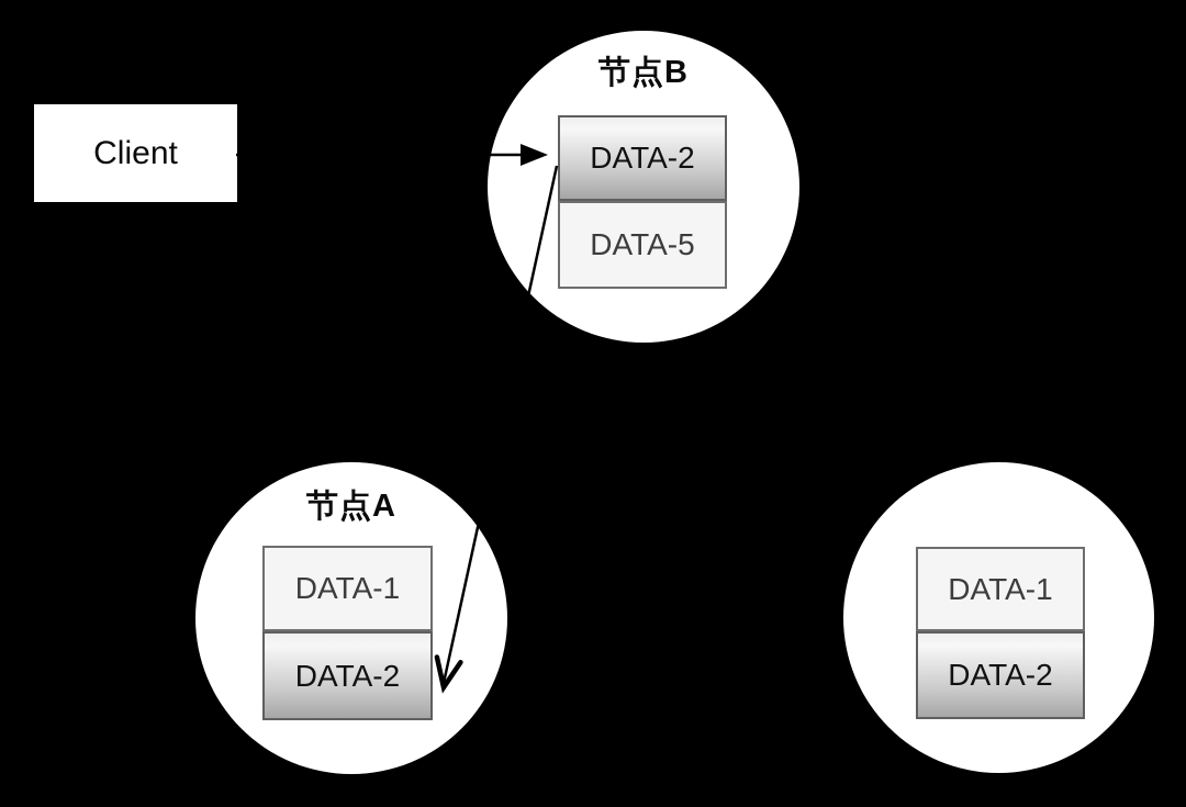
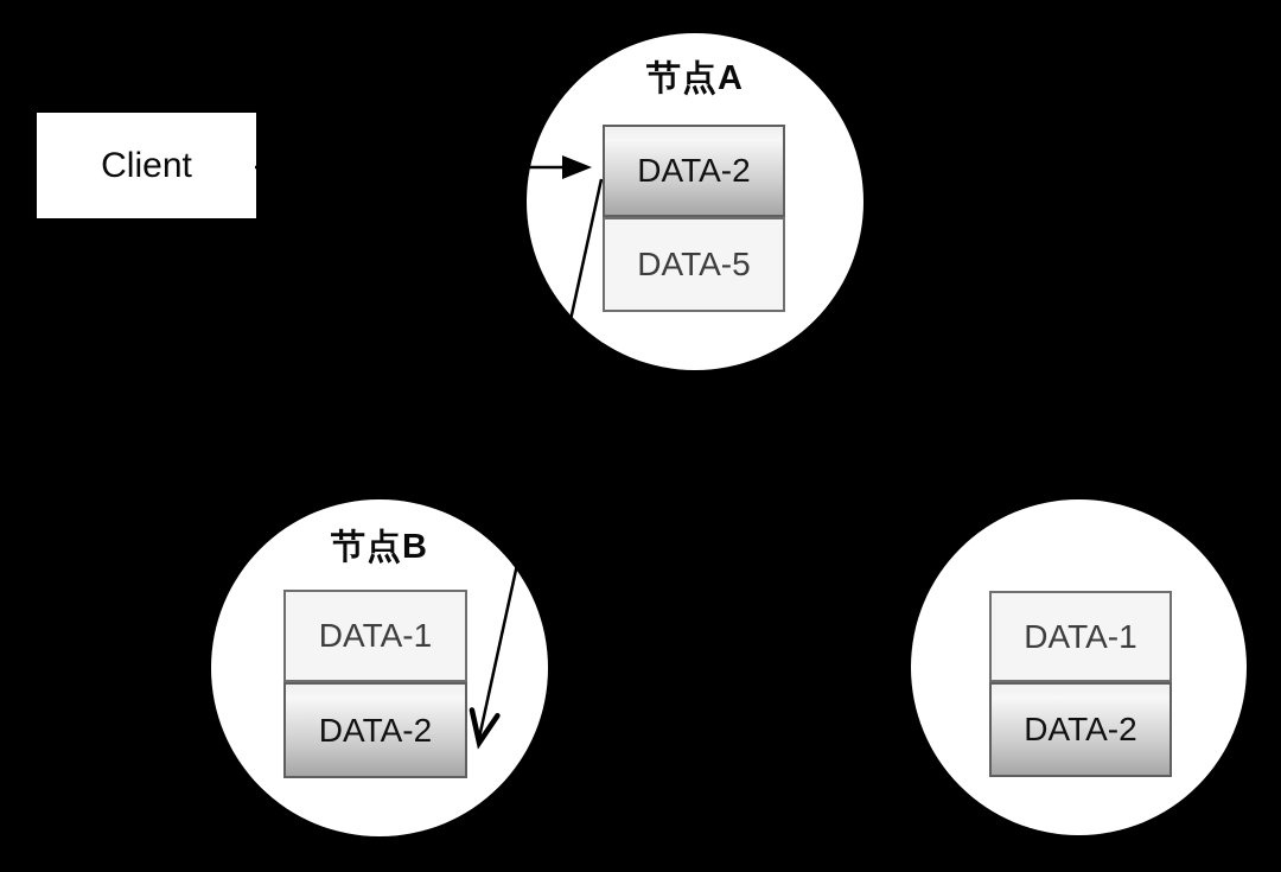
  Client
- 节点B
+ 节点A
  DATA-2
  DATA-5
- 节点A
+ 节点B
  DATA-1
  DATA-2
  DATA-1
  DATA-2
